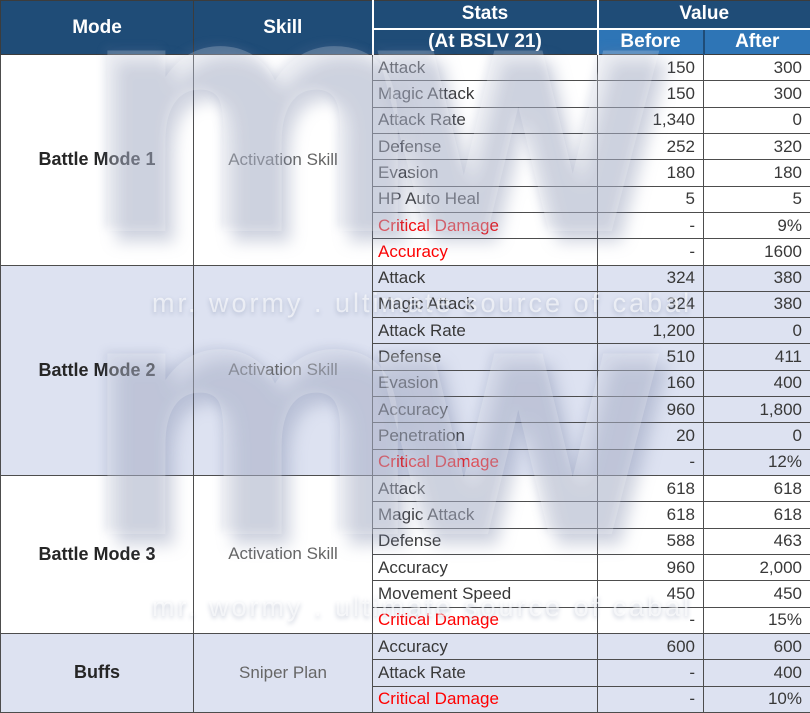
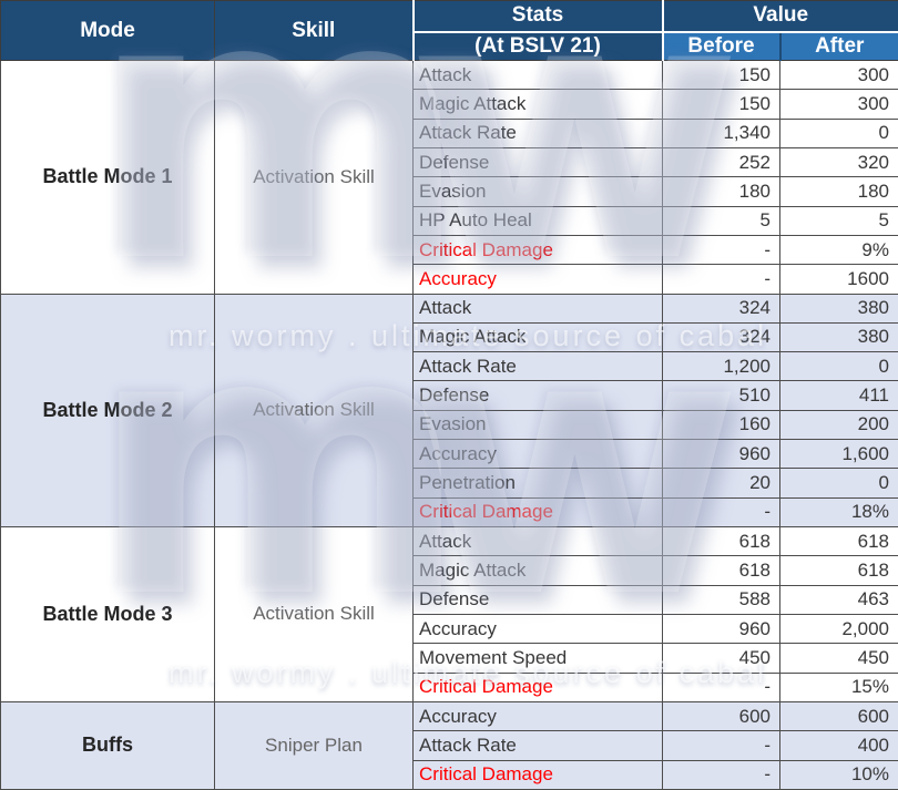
  Mode	Skill	Stats	Value
  (At BSLV 21)	Before	After
  Battle Mode 1	Activation Skill	Attack	150	300
  Magic Attack	150	300
  Attack Rate	1,340	0
  Defense	252	320
  Evasion	180	180
  HP Auto Heal	5	5
  Critical Damage	-	9%
  Accuracy	-	1600
  Battle Mode 2	Activation Skill	Attack	324	380
  Magic Attack	324	380
  Attack Rate	1,200	0
  Defense	510	411
- Evasion	160	400
+ Evasion	160	200
- Accuracy	960	1,800
+ Accuracy	960	1,600
  Penetration	20	0
- Critical Damage	-	12%
+ Critical Damage	-	18%
  Battle Mode 3	Activation Skill	Attack	618	618
  Magic Attack	618	618
  Defense	588	463
  Accuracy	960	2,000
  Movement Speed	450	450
  Critical Damage	-	15%
  Buffs	Sniper Plan	Accuracy	600	600
  Attack Rate	-	400
  Critical Damage	-	10%
  mw
  mw
  mr. wormy . ultimate source of cabal
  mr. wormy . ultimate source of cabal
